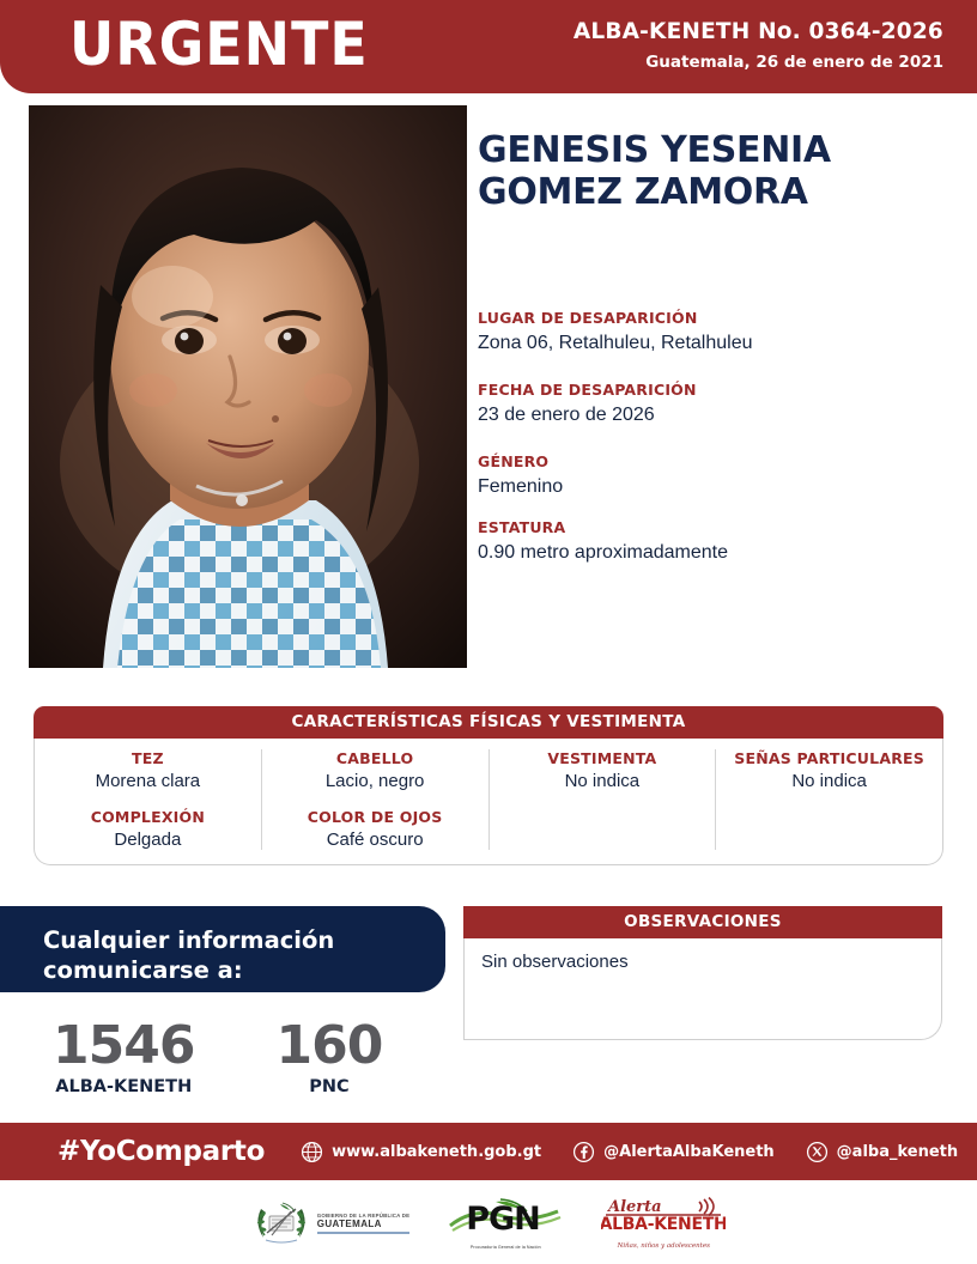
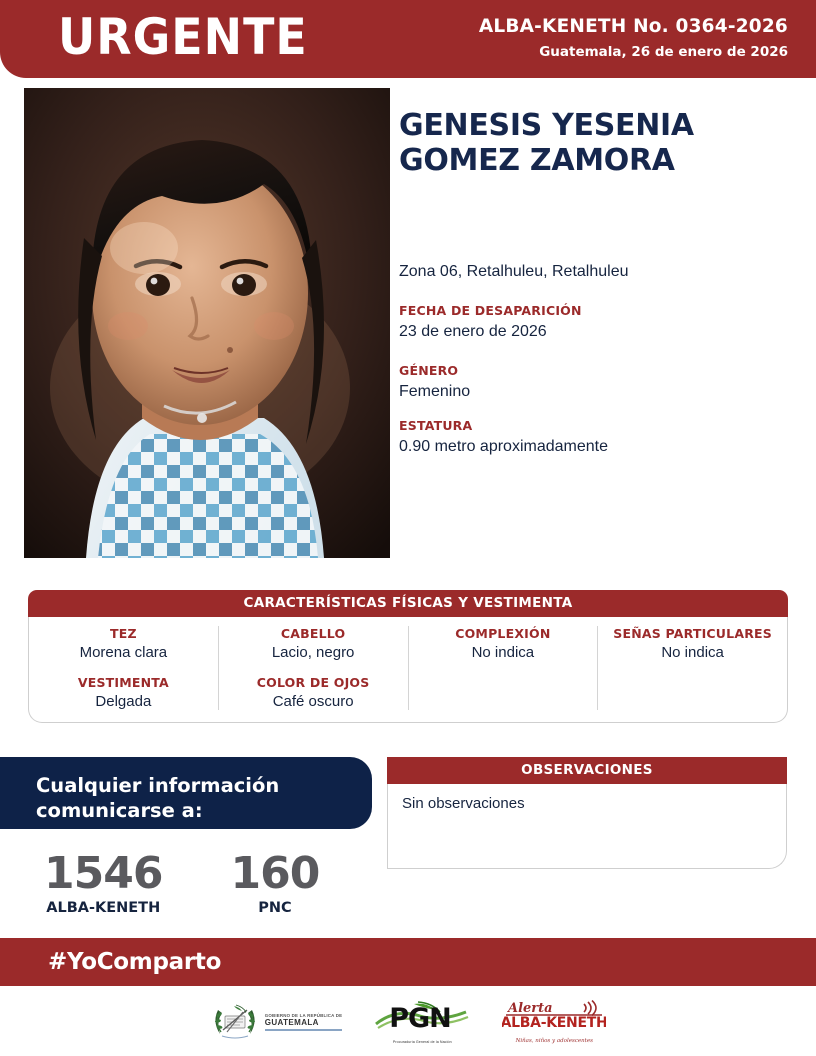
  URGENTE
  ALBA-KENETH No. 0364-2026
- Guatemala, 26 de enero de 2021
+ Guatemala, 26 de enero de 2026
  GENESIS YESENIA
  GOMEZ ZAMORA
- LUGAR DE DESAPARICIÓN
  Zona 06, Retalhuleu, Retalhuleu
  FECHA DE DESAPARICIÓN
  23 de enero de 2026
  GÉNERO
  Femenino
  ESTATURA
  0.90 metro aproximadamente
  CARACTERÍSTICAS FÍSICAS Y VESTIMENTA
  TEZ
  Morena clara
- COMPLEXIÓN
+ VESTIMENTA
  Delgada
  CABELLO
  Lacio, negro
  COLOR DE OJOS
  Café oscuro
- VESTIMENTA
+ COMPLEXIÓN
  No indica
  SEÑAS PARTICULARES
  No indica
  Cualquier información
  comunicarse a:
  1546
  ALBA-KENETH
  160
  PNC
  OBSERVACIONES
  Sin observaciones
  #YoComparto
- www.albakeneth.gob.gt
- @AlertaAlbaKeneth
- @alba_keneth
  GUATEMALA
  PGN
  Alerta
  ALBA-KENETH
